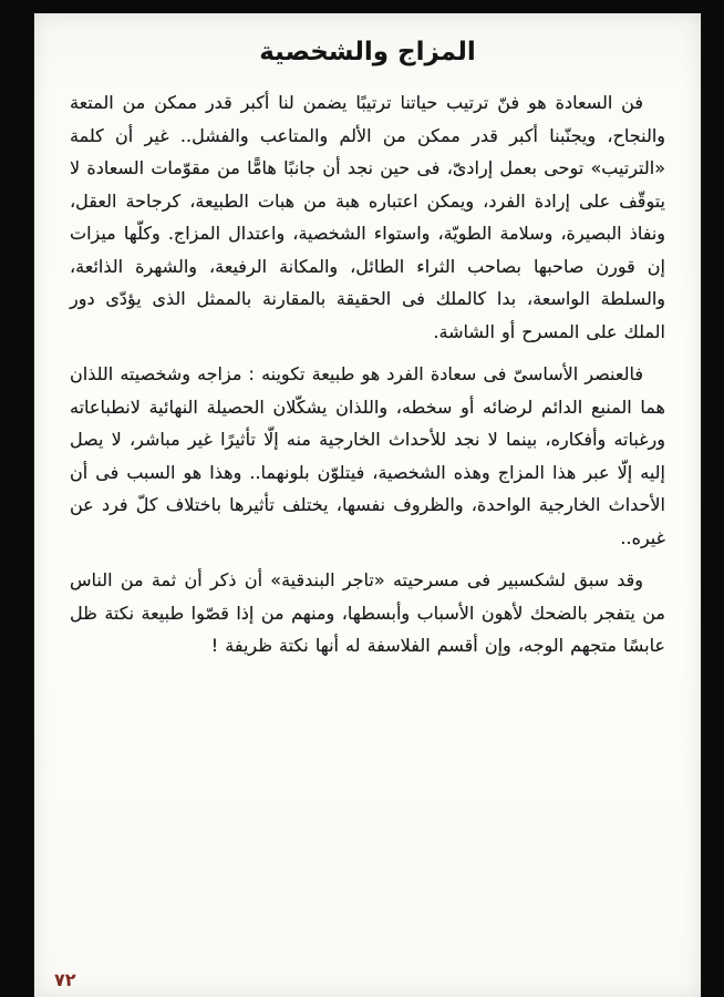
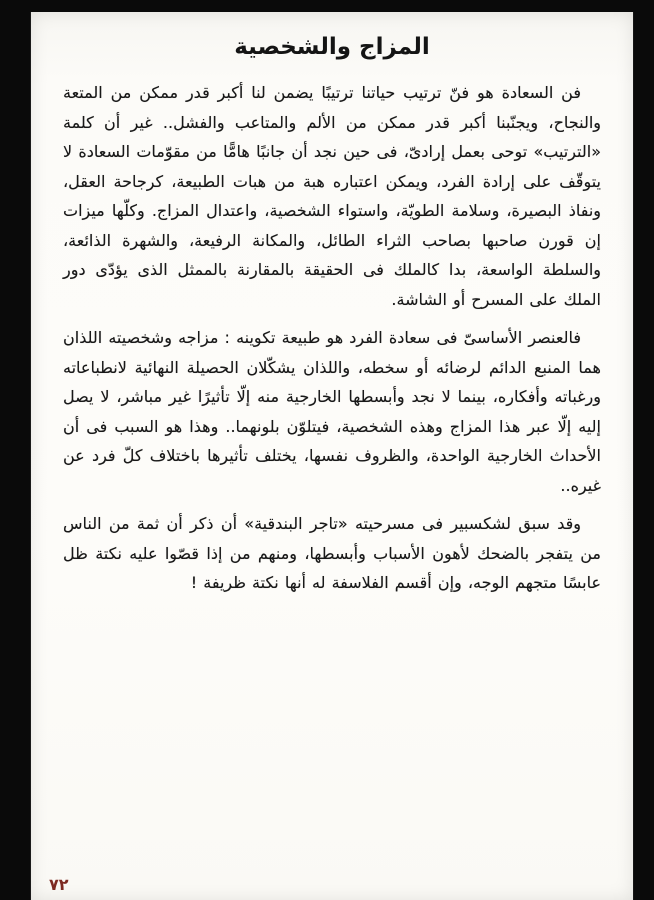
  المزاج والشخصية
  فن السعادة هو فنّ ترتيب حياتنا ترتيبًا يضمن لنا أكبر قدر ممكن من المتعة والنجاح، ويجنّبنا أكبر قدر ممكن من الألم والمتاعب والفشل.. غير أن كلمة «الترتيب» توحى بعمل إرادىّ، فى حين نجد أن جانبًا هامًّا من مقوّمات السعادة لا يتوقّف على إرادة الفرد، ويمكن اعتباره هبة من هبات الطبيعة، كرجاحة العقل، ونفاذ البصيرة، وسلامة الطويّة، واستواء الشخصية، واعتدال المزاج. وكلّها ميزات إن قورن صاحبها بصاحب الثراء الطائل، والمكانة الرفيعة، والشهرة الذائعة، والسلطة الواسعة، بدا كالملك فى الحقيقة بالمقارنة بالممثل الذى يؤدّى دور الملك على المسرح أو الشاشة.
- فالعنصر الأساسىّ فى سعادة الفرد هو طبيعة تكوينه : مزاجه وشخصيته اللذان هما المنبع الدائم لرضائه أو سخطه، واللذان يشكّلان الحصيلة النهائية لانطباعاته ورغباته وأفكاره، بينما لا نجد للأحداث الخارجية منه إلّا تأثيرًا غير مباشر، لا يصل إليه إلّا عبر هذا المزاج وهذه الشخصية، فيتلوّن بلونهما.. وهذا هو السبب فى أن الأحداث الخارجية الواحدة، والظروف نفسها، يختلف تأثيرها باختلاف كلّ فرد عن غيره..
+ فالعنصر الأساسىّ فى سعادة الفرد هو طبيعة تكوينه : مزاجه وشخصيته اللذان هما المنبع الدائم لرضائه أو سخطه، واللذان يشكّلان الحصيلة النهائية لانطباعاته ورغباته وأفكاره، بينما لا نجد وأبسطها الخارجية منه إلّا تأثيرًا غير مباشر، لا يصل إليه إلّا عبر هذا المزاج وهذه الشخصية، فيتلوّن بلونهما.. وهذا هو السبب فى أن الأحداث الخارجية الواحدة، والظروف نفسها، يختلف تأثيرها باختلاف كلّ فرد عن غيره..
- وقد سبق لشكسبير فى مسرحيته «تاجر البندقية» أن ذكر أن ثمة من الناس من يتفجر بالضحك لأهون الأسباب وأبسطها، ومنهم من إذا قصّوا طبيعة نكتة ظل عابسًا متجهم الوجه، وإن أقسم الفلاسفة له أنها نكتة ظريفة !
+ وقد سبق لشكسبير فى مسرحيته «تاجر البندقية» أن ذكر أن ثمة من الناس من يتفجر بالضحك لأهون الأسباب وأبسطها، ومنهم من إذا قصّوا عليه نكتة ظل عابسًا متجهم الوجه، وإن أقسم الفلاسفة له أنها نكتة ظريفة !
  ٧٢
